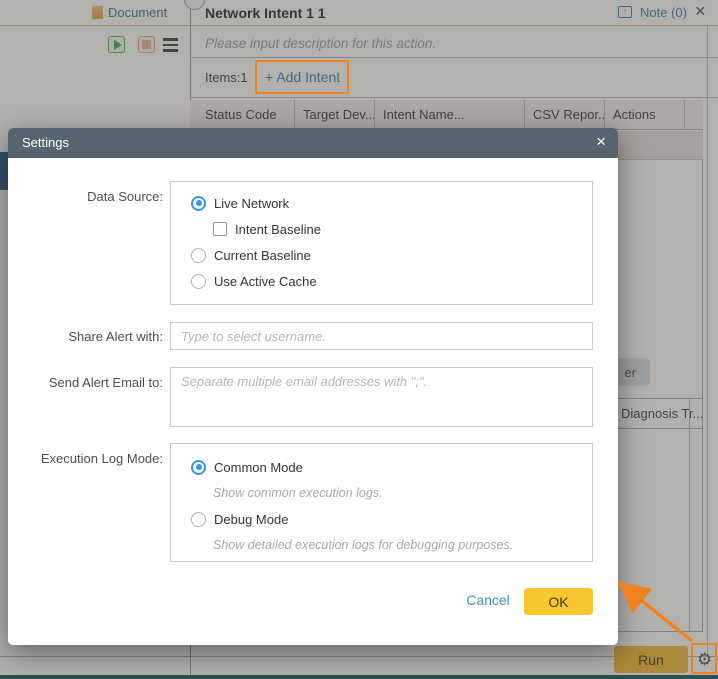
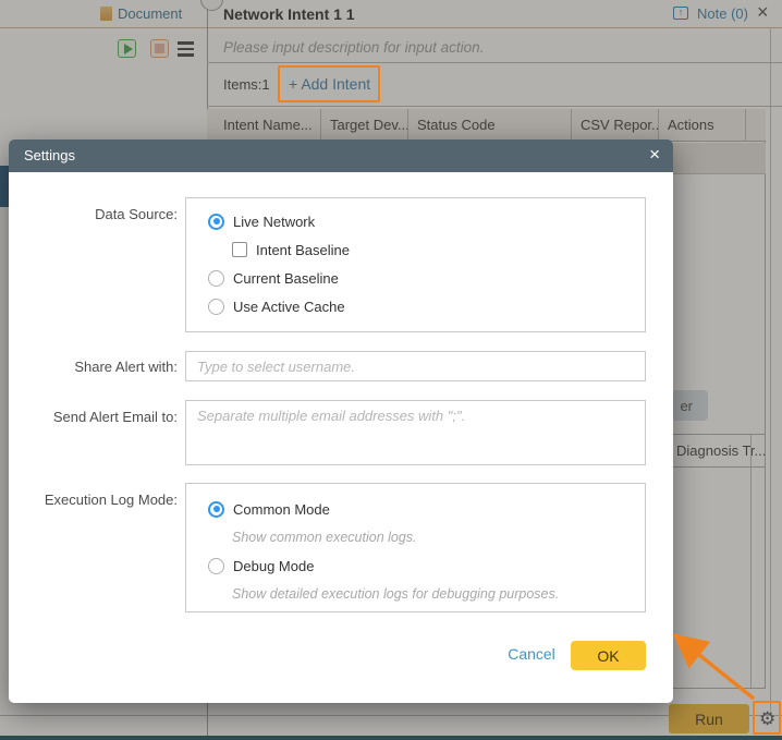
  Document
  Network Intent 1 1
  ↑
  Note (0)
  ×
- Please input description for this action.
+ Please input description for input action.
  Items:1
  + Add Intent
- Status Code
+ Intent Name...
  Target Dev...
- Intent Name...
+ Status Code
  CSV Repor..
  Actions
  er
  Diagnosis Tr...
  Run
  ⚙
  Settings
  ×
  Data Source:
  Live Network
  Intent Baseline
  Current Baseline
  Use Active Cache
  Share Alert with:
  Type to select username.
  Send Alert Email to:
  Separate multiple email addresses with ";".
  Execution Log Mode:
  Common Mode
  Show common execution logs.
  Debug Mode
  Show detailed execution logs for debugging purposes.
  Cancel
  OK
